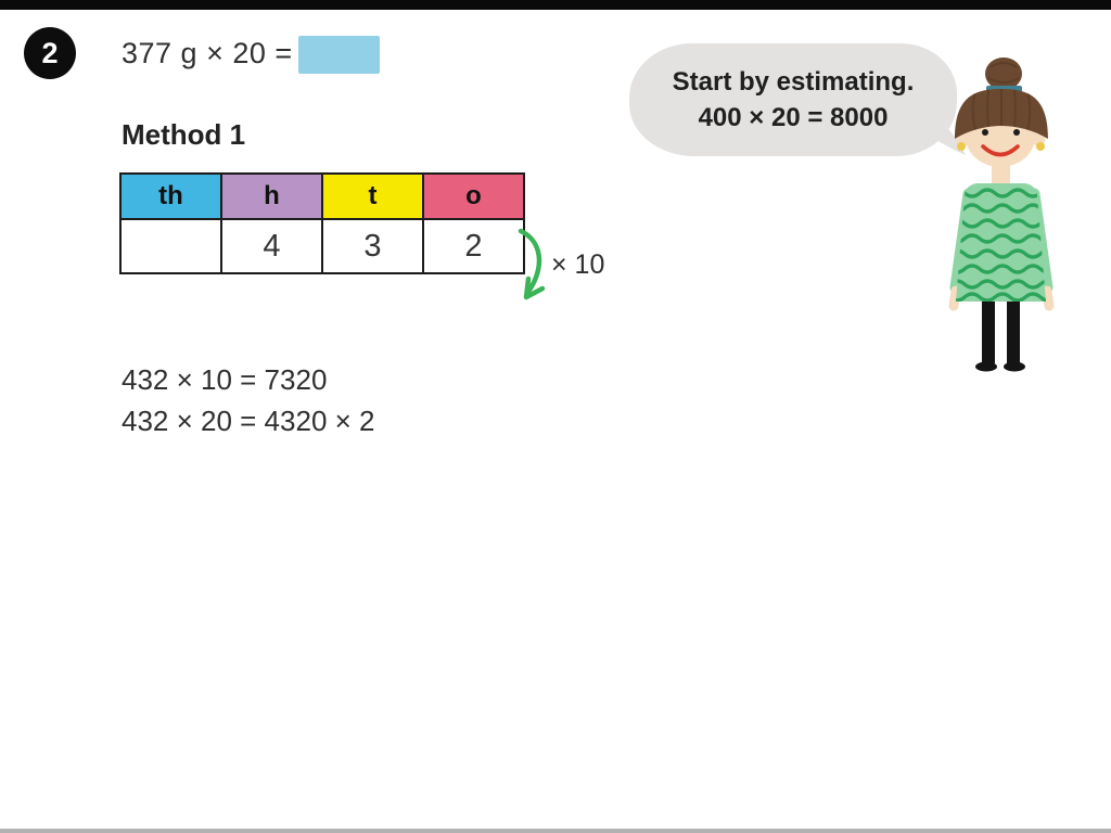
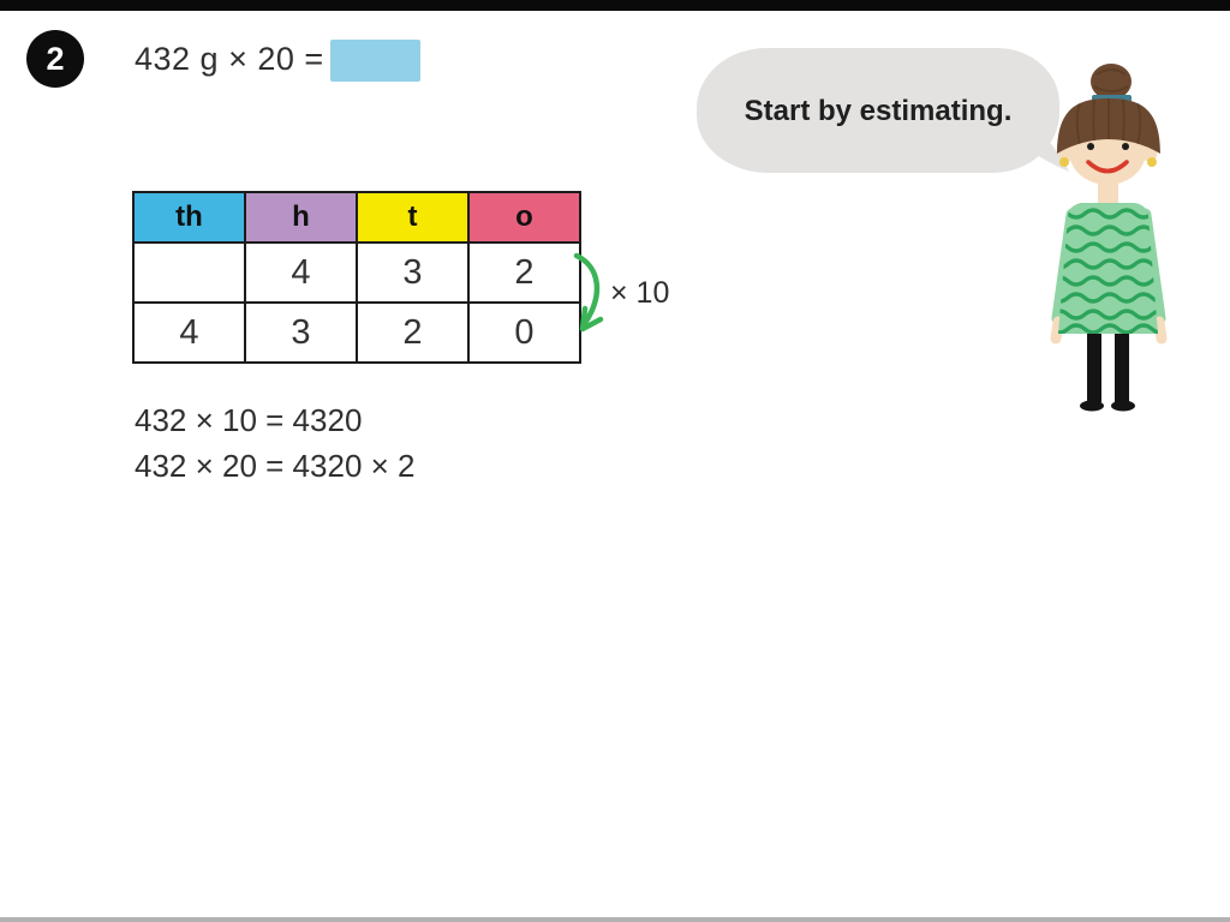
  2
- 377 g × 20 =
+ 432 g × 20 =
- Method 1
  th	h	t	o
  	4	3	2
+ 4	3	2	0
  × 10
- 432 × 10 = 7320
+ 432 × 10 = 4320
  432 × 20 = 4320 × 2
  Start by estimating.
- 400 × 20 = 8000
